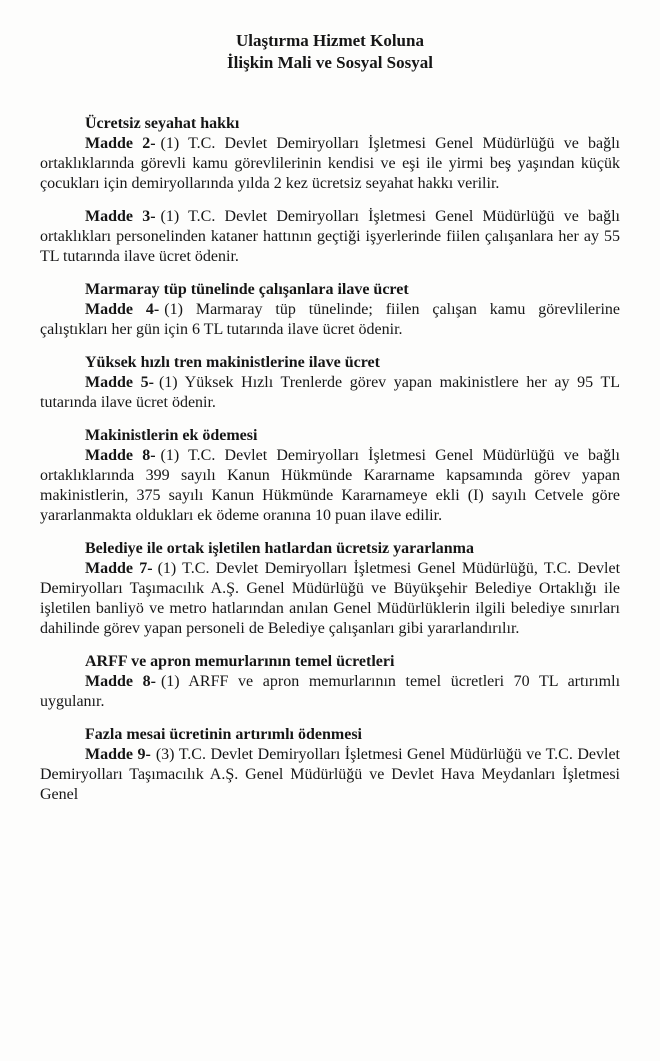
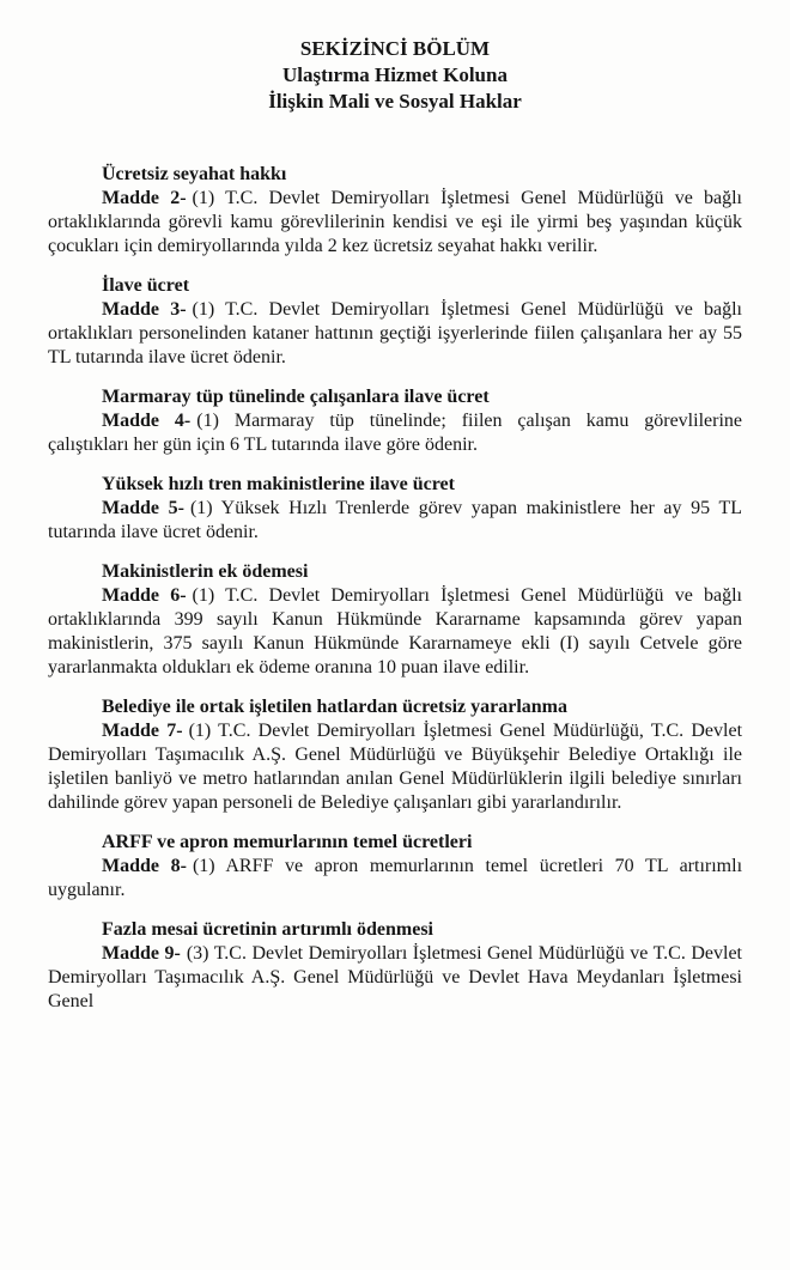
+ SEKİZİNCİ BÖLÜM
  Ulaştırma Hizmet Koluna
- İlişkin Mali ve Sosyal Sosyal
+ İlişkin Mali ve Sosyal Haklar
  Ücretsiz seyahat hakkı
  Madde 2- (1) T.C. Devlet Demiryolları İşletmesi Genel Müdürlüğü ve bağlı ortaklıklarında görevli kamu görevlilerinin kendisi ve eşi ile yirmi beş yaşından küçük çocukları için demiryollarında yılda 2 kez ücretsiz seyahat hakkı verilir.
+ İlave ücret
  Madde 3- (1) T.C. Devlet Demiryolları İşletmesi Genel Müdürlüğü ve bağlı ortaklıkları personelinden kataner hattının geçtiği işyerlerinde fiilen çalışanlara her ay 55 TL tutarında ilave ücret ödenir.
  Marmaray tüp tünelinde çalışanlara ilave ücret
- Madde 4- (1) Marmaray tüp tünelinde; fiilen çalışan kamu görevlilerine çalıştıkları her gün için 6 TL tutarında ilave ücret ödenir.
+ Madde 4- (1) Marmaray tüp tünelinde; fiilen çalışan kamu görevlilerine çalıştıkları her gün için 6 TL tutarında ilave göre ödenir.
  Yüksek hızlı tren makinistlerine ilave ücret
  Madde 5- (1) Yüksek Hızlı Trenlerde görev yapan makinistlere her ay 95 TL tutarında ilave ücret ödenir.
  Makinistlerin ek ödemesi
- Madde 8- (1) T.C. Devlet Demiryolları İşletmesi Genel Müdürlüğü ve bağlı ortaklıklarında 399 sayılı Kanun Hükmünde Kararname kapsamında görev yapan makinistlerin, 375 sayılı Kanun Hükmünde Kararnameye ekli (I) sayılı Cetvele göre yararlanmakta oldukları ek ödeme oranına 10 puan ilave edilir.
+ Madde 6- (1) T.C. Devlet Demiryolları İşletmesi Genel Müdürlüğü ve bağlı ortaklıklarında 399 sayılı Kanun Hükmünde Kararname kapsamında görev yapan makinistlerin, 375 sayılı Kanun Hükmünde Kararnameye ekli (I) sayılı Cetvele göre yararlanmakta oldukları ek ödeme oranına 10 puan ilave edilir.
  Belediye ile ortak işletilen hatlardan ücretsiz yararlanma
  Madde 7- (1) T.C. Devlet Demiryolları İşletmesi Genel Müdürlüğü, T.C. Devlet Demiryolları Taşımacılık A.Ş. Genel Müdürlüğü ve Büyükşehir Belediye Ortaklığı ile işletilen banliyö ve metro hatlarından anılan Genel Müdürlüklerin ilgili belediye sınırları dahilinde görev yapan personeli de Belediye çalışanları gibi yararlandırılır.
  ARFF ve apron memurlarının temel ücretleri
  Madde 8- (1) ARFF ve apron memurlarının temel ücretleri 70 TL artırımlı uygulanır.
  Fazla mesai ücretinin artırımlı ödenmesi
  Madde 9- (3) T.C. Devlet Demiryolları İşletmesi Genel Müdürlüğü ve T.C. Devlet Demiryolları Taşımacılık A.Ş. Genel Müdürlüğü ve Devlet Hava Meydanları İşletmesi Genel
